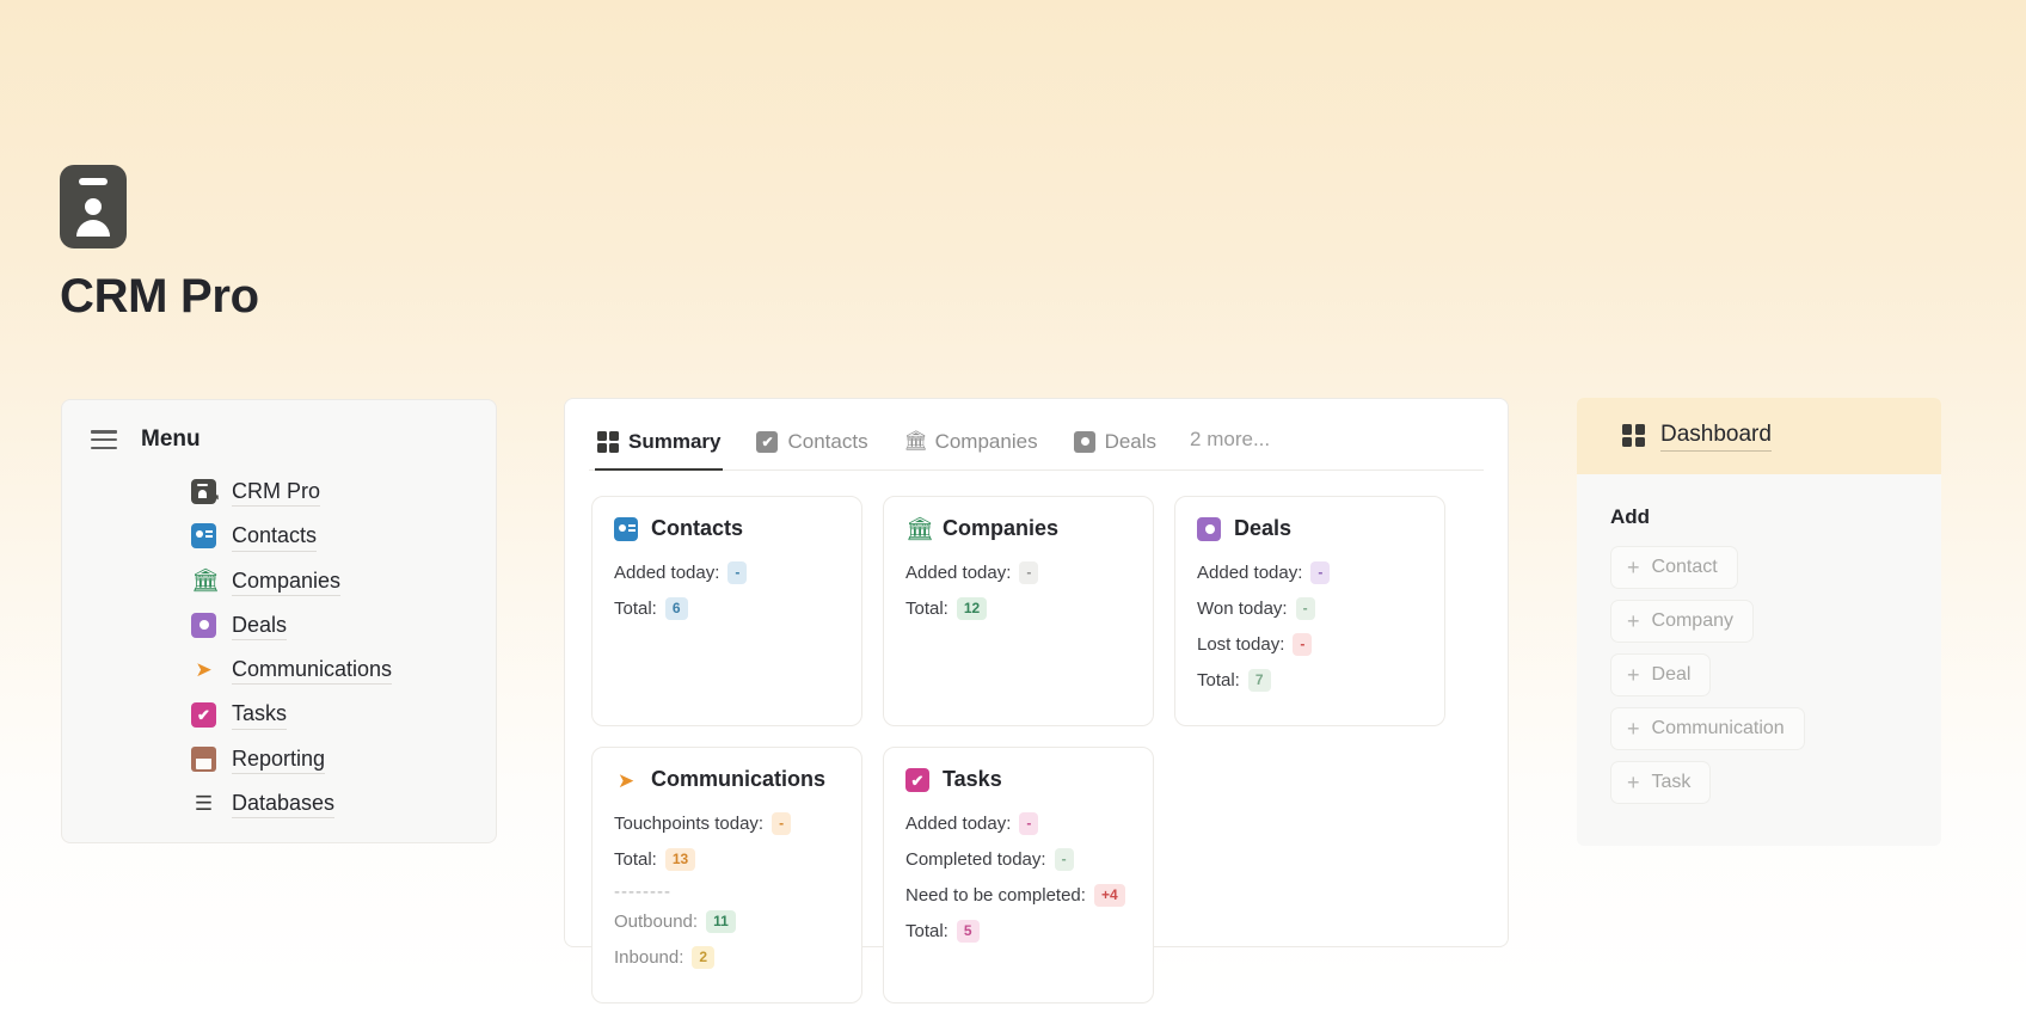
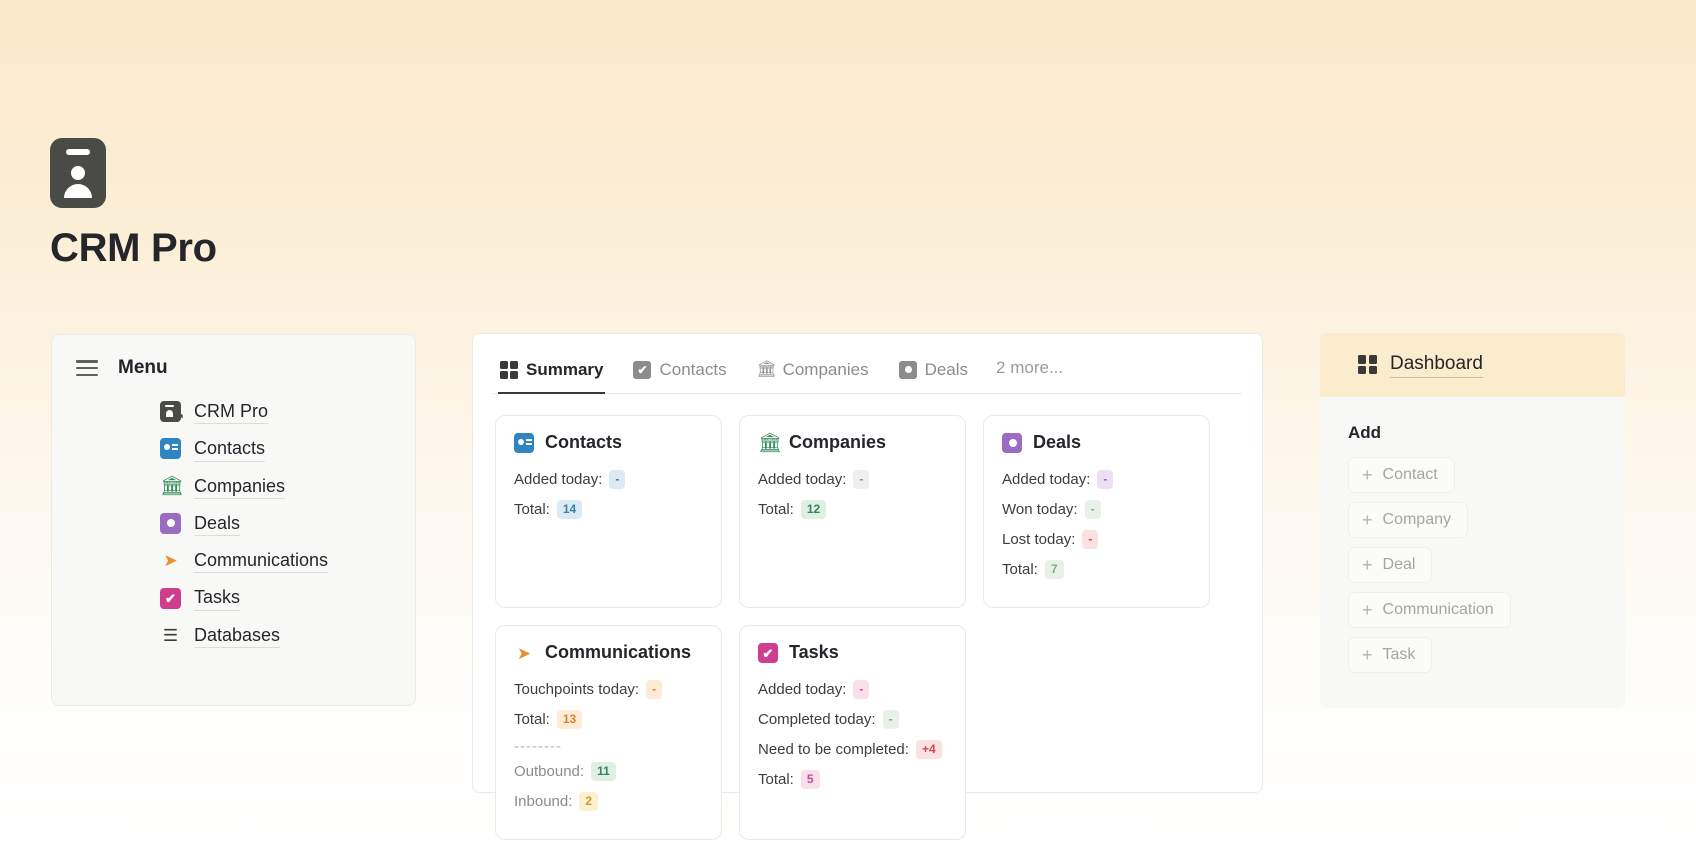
  CRM Pro
  Menu
  ↗
  CRM Pro
  Contacts
  🏛
  Companies
  Deals
  ➤
  Communications
  ✔
  Tasks
- Reporting
  ☰
  Databases
  Summary
  ✔
  Contacts
  🏛
  Companies
  Deals
  2 more...
  Contacts
  Added today:
  -
  Total:
- 6
+ 14
  🏛
  Companies
  Added today:
  -
  Total:
  12
  Deals
  Added today:
  -
  Won today:
  -
  Lost today:
  -
  Total:
  7
  ➤
  Communications
  Touchpoints today:
  -
  Total:
  13
  --------
  Outbound:
  11
  Inbound:
  2
  ✔
  Tasks
  Added today:
  -
  Completed today:
  -
  Need to be completed:
  +4
  Total:
  5
  Dashboard
  Add
  +
  Contact
  +
  Company
  +
  Deal
  +
  Communication
  +
  Task
